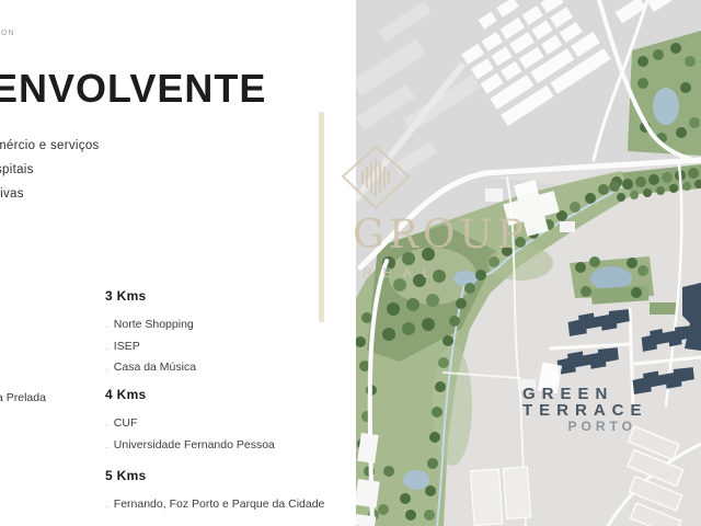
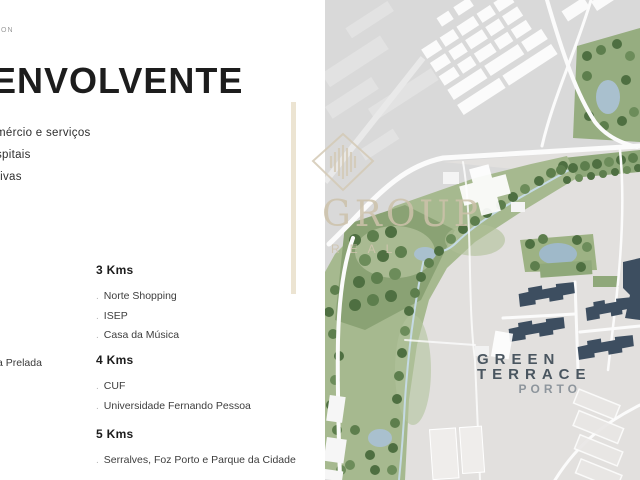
  ENVOLVENTE
  mércio e serviços
  pitais
  ivas
  Prelada
  3 Kms
  . Norte Shopping
  . ISEP
  . Casa da Música
  4 Kms
  . CUF
  . Universidade Fernando Pessoa
  5 Kms
- . Fernando, Foz Porto e Parque da Cidade
+ . Serralves, Foz Porto e Parque da Cidade
  GREEN
  TERRACE
  PORTO
  GROUP
  REAL
